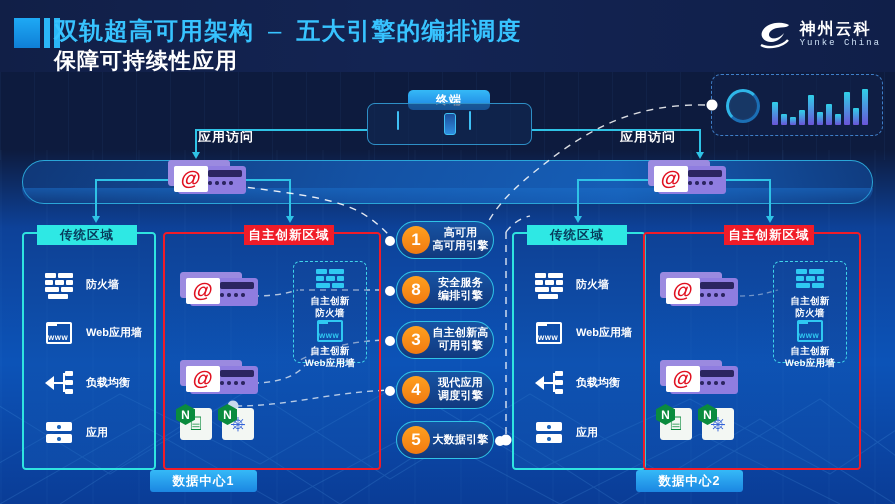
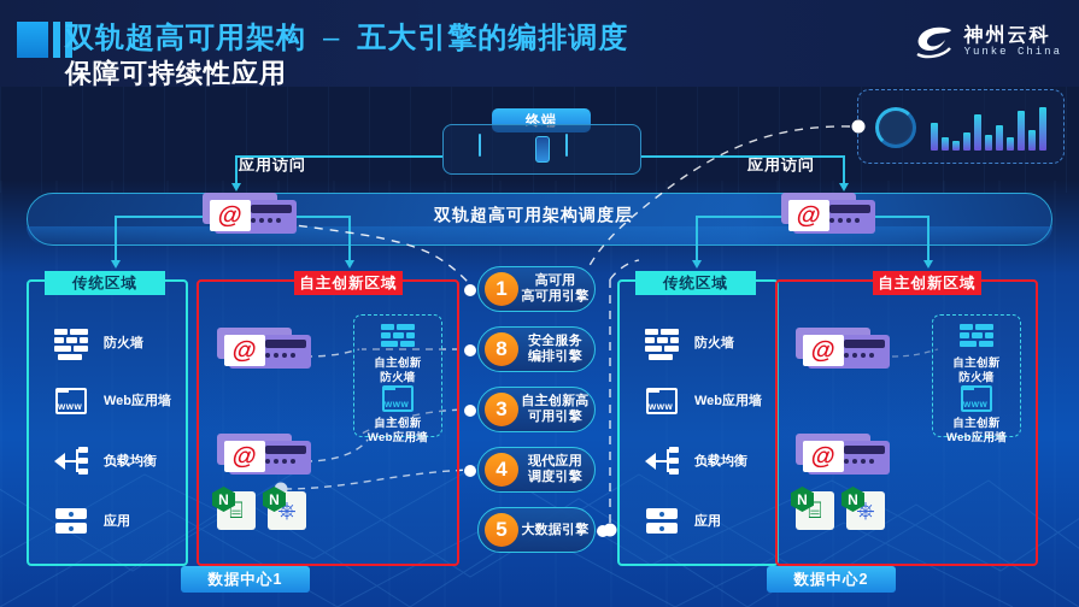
  双轨超高可用架构 – 五大引擎的编排调度
  保障可持续性应用
  神州云科
  Yunke China
  终端
  应用访问
  应用访问
+ 双轨超高可用架构调度层
  传统区域
  防火墙
  www
  Web应用墙
  负载均衡
  应用
  自主创新区域
  自主创新
  防火墙
  www
  自主创新
  Web应用墙
  ⌸
  N
  ⎈
  N
  数据中心1
  1
  高可用
  高可用引擎
  8
  安全服务
  编排引擎
  3
  自主创新高
  可用引擎
  4
  现代应用
  调度引擎
  5
  大数据引擎
  传统区域
  防火墙
  www
  Web应用墙
  负载均衡
  应用
  自主创新区域
  自主创新
  防火墙
  www
  自主创新
  Web应用墙
  ⌸
  N
  ⎈
  N
  数据中心2
